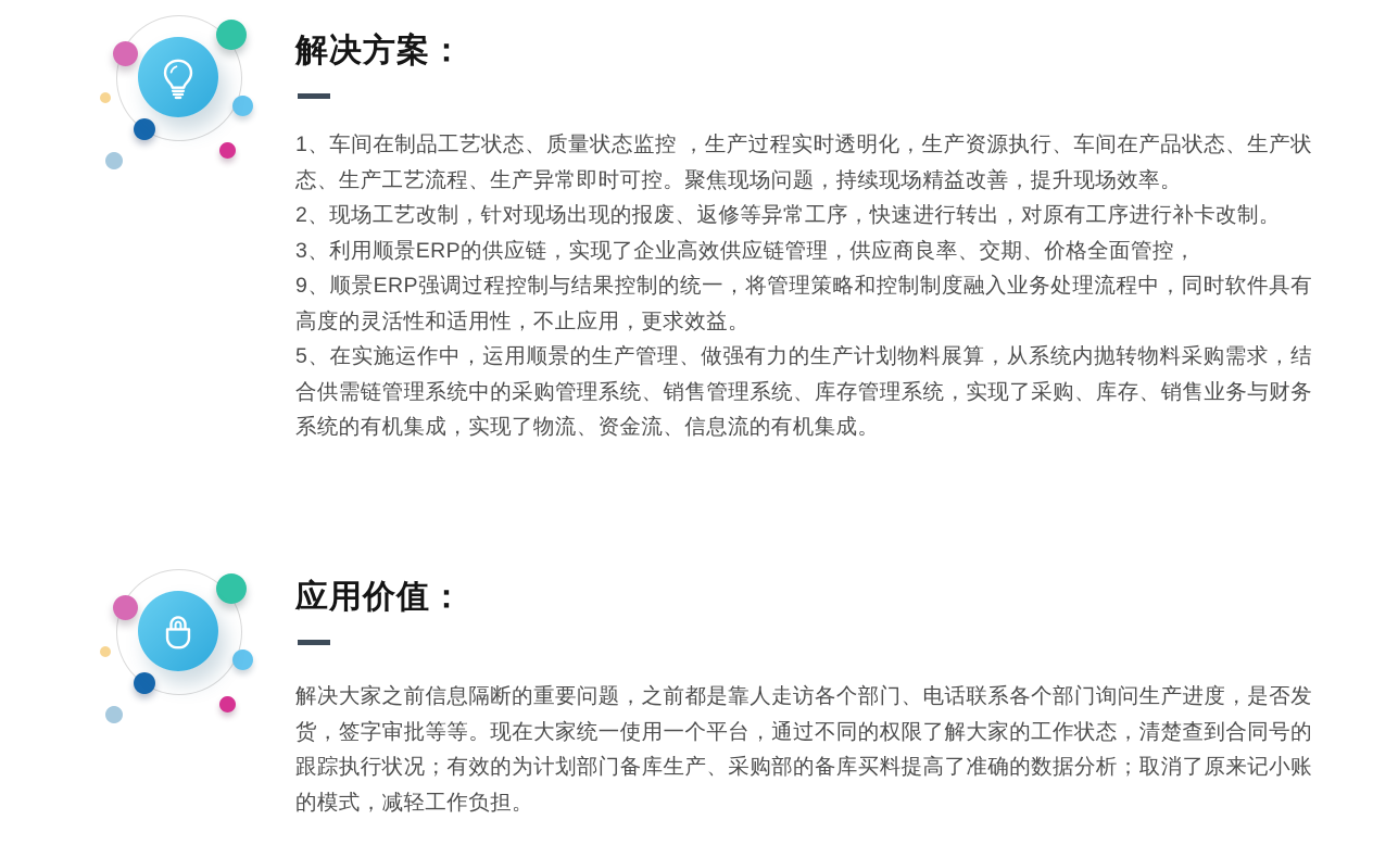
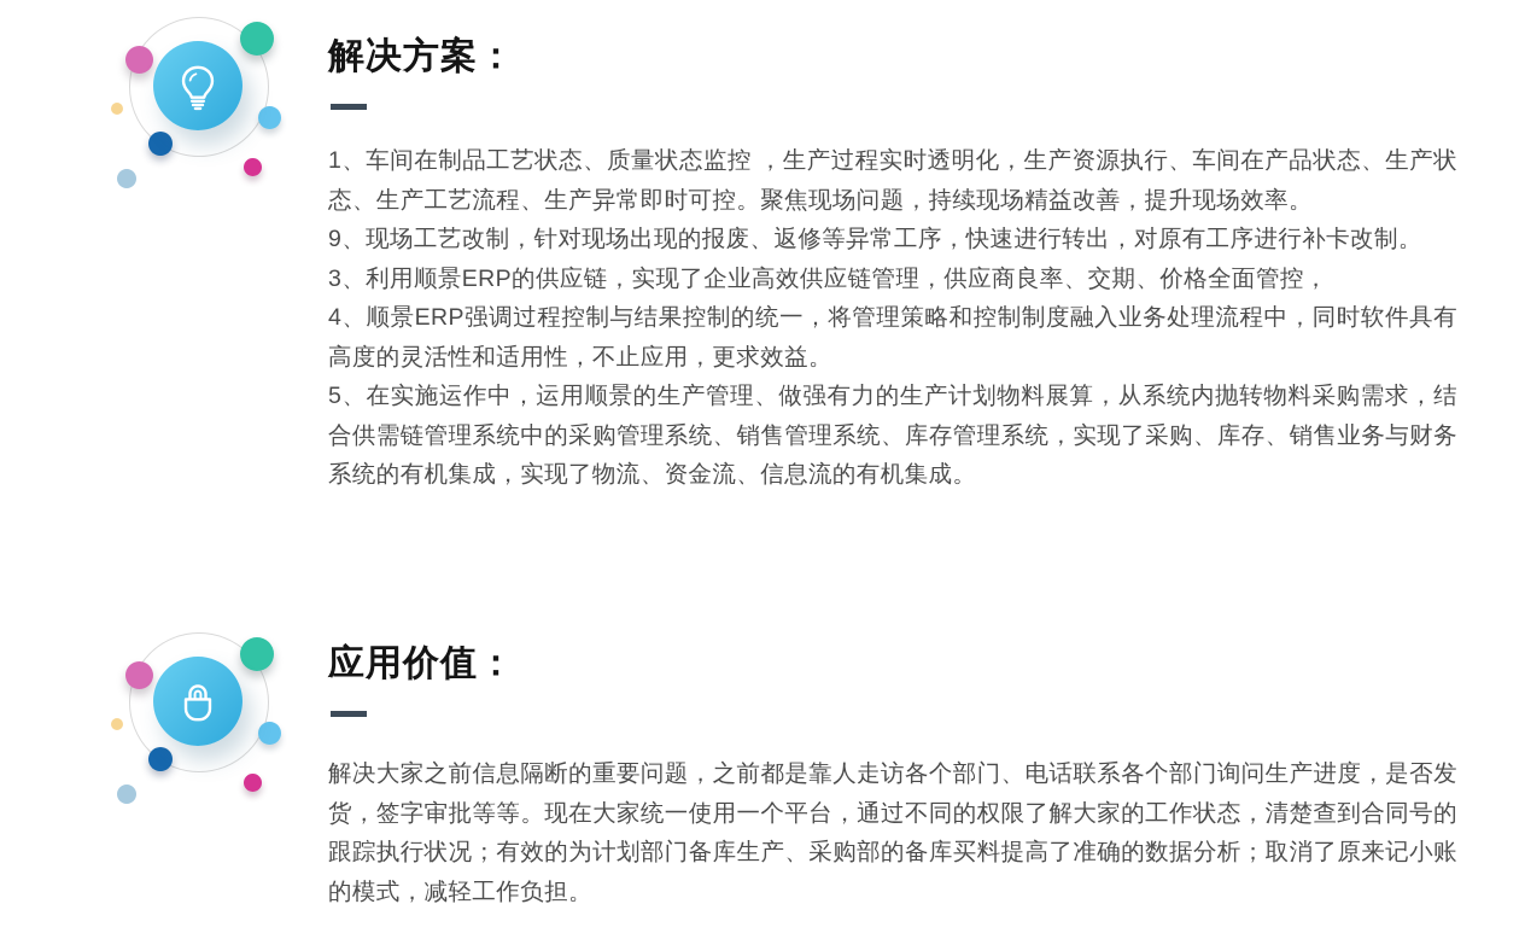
  解决方案：
  1、车间在制品工艺状态、质量状态监控 ，生产过程实时透明化，生产资源执行、车间在产品状态、生产状态、生产工艺流程、生产异常即时可控。聚焦现场问题，持续现场精益改善，提升现场效率。
- 2、现场工艺改制，针对现场出现的报废、返修等异常工序，快速进行转出，对原有工序进行补卡改制。
+ 9、现场工艺改制，针对现场出现的报废、返修等异常工序，快速进行转出，对原有工序进行补卡改制。
  3、利用顺景ERP的供应链，实现了企业高效供应链管理，供应商良率、交期、价格全面管控，
- 9、顺景ERP强调过程控制与结果控制的统一，将管理策略和控制制度融入业务处理流程中，同时软件具有高度的灵活性和适用性，不止应用，更求效益。
+ 4、顺景ERP强调过程控制与结果控制的统一，将管理策略和控制制度融入业务处理流程中，同时软件具有高度的灵活性和适用性，不止应用，更求效益。
  5、在实施运作中，运用顺景的生产管理、做强有力的生产计划物料展算，从系统内抛转物料采购需求，结合供需链管理系统中的采购管理系统、销售管理系统、库存管理系统，实现了采购、库存、销售业务与财务系统的有机集成，实现了物流、资金流、信息流的有机集成。
  应用价值：
  解决大家之前信息隔断的重要问题，之前都是靠人走访各个部门、电话联系各个部门询问生产进度，是否发货，签字审批等等。现在大家统一使用一个平台，通过不同的权限了解大家的工作状态，清楚查到合同号的跟踪执行状况；有效的为计划部门备库生产、采购部的备库买料提高了准确的数据分析；取消了原来记小账的模式，减轻工作负担。
